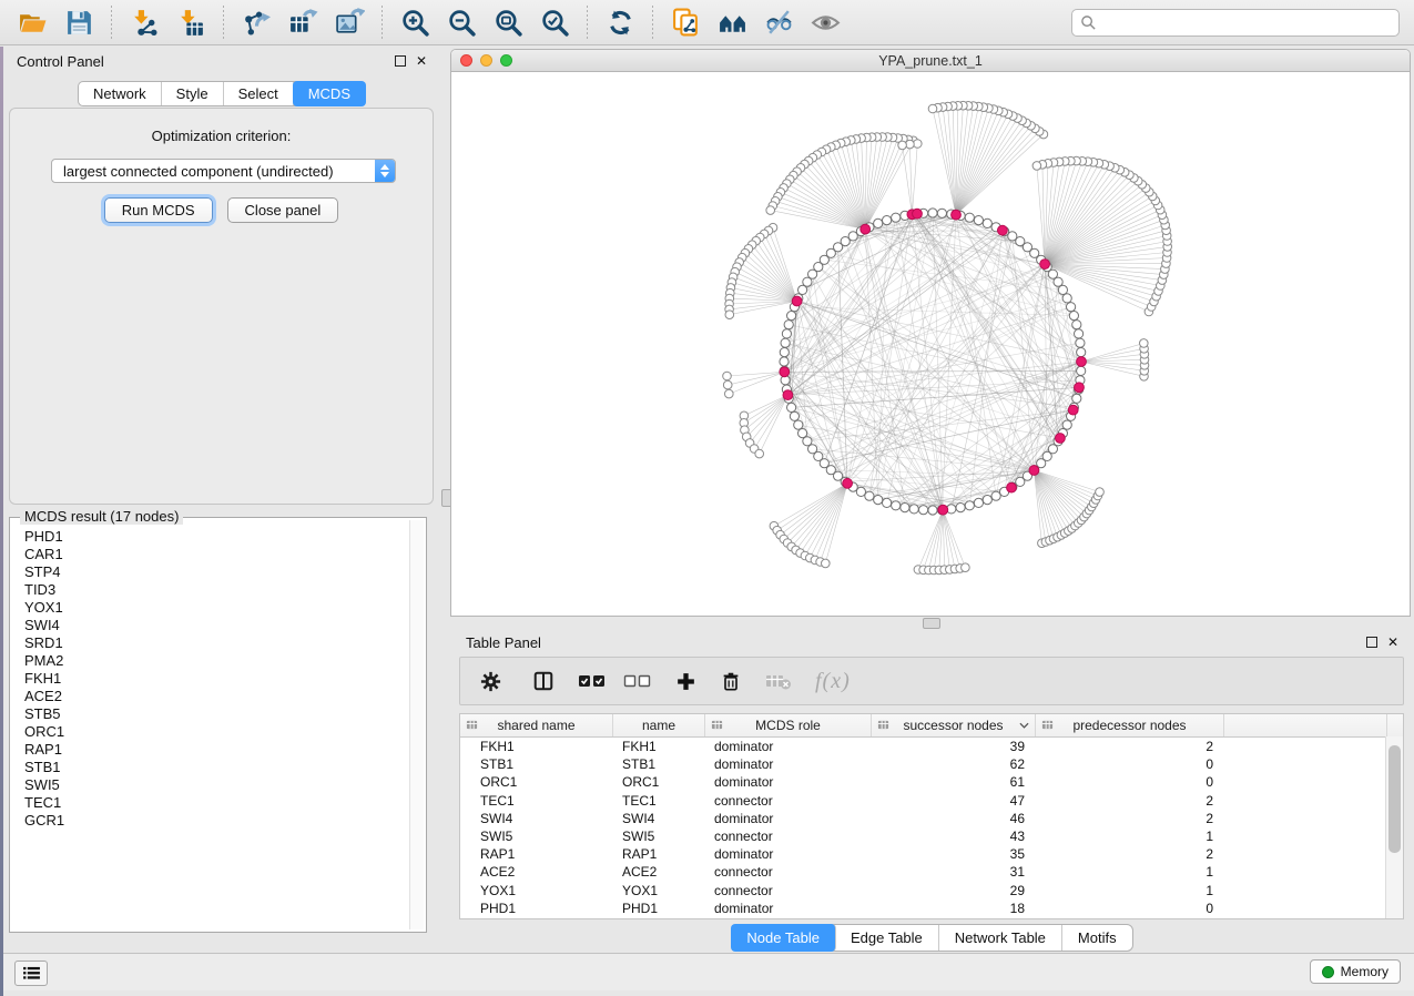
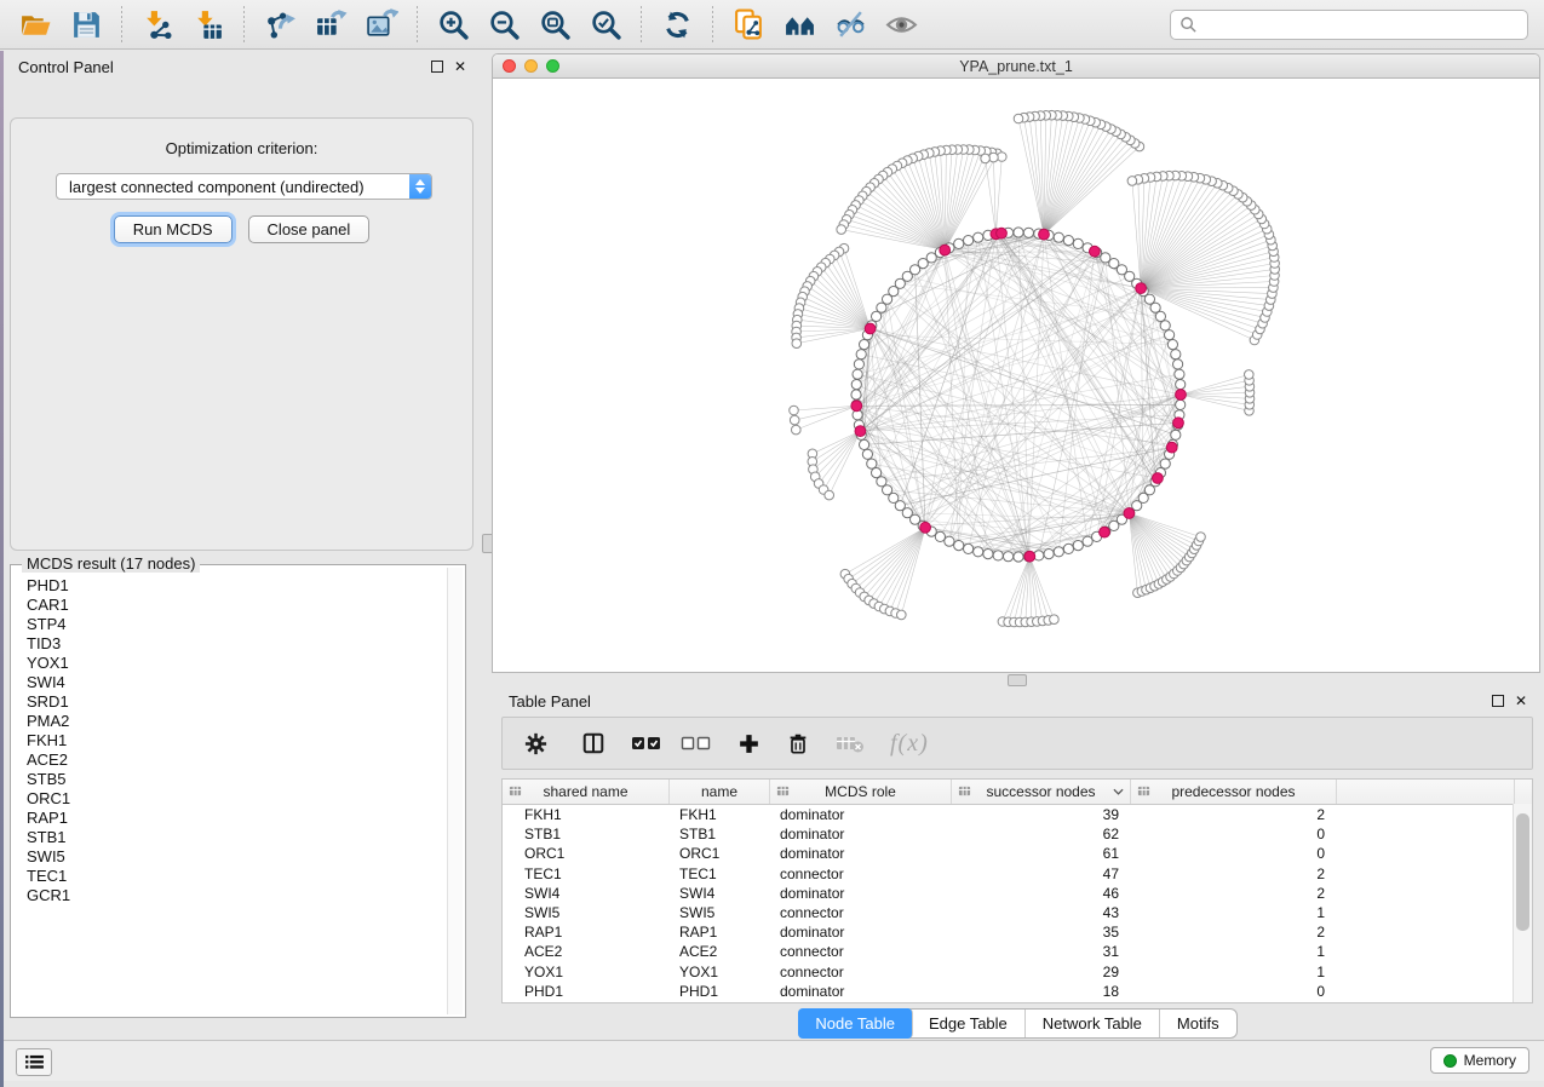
  Control Panel
  ✕
- Network
- Style
- Select
- MCDS
  Optimization criterion:
  largest connected component (undirected)
  Run MCDS
  Close panel
  MCDS result (17 nodes)
  PHD1
  CAR1
  STP4
  TID3
  YOX1
  SWI4
  SRD1
  PMA2
  FKH1
  ACE2
  STB5
  ORC1
  RAP1
  STB1
  SWI5
  TEC1
  GCR1
  YPA_prune.txt_1
  Table Panel
  ✕
  f(x)
  shared name
  name
  MCDS role
  successor nodes
  predecessor nodes
  FKH1
  FKH1
  dominator
  39
  2
  STB1
  STB1
  dominator
  62
  0
  ORC1
  ORC1
  dominator
  61
  0
  TEC1
  TEC1
  connector
  47
  2
  SWI4
  SWI4
  dominator
  46
  2
  SWI5
  SWI5
  connector
  43
  1
  RAP1
  RAP1
  dominator
  35
  2
  ACE2
  ACE2
  connector
  31
  1
  YOX1
  YOX1
  connector
  29
  1
  PHD1
  PHD1
  dominator
  18
  0
  Node Table
  Edge Table
  Network Table
  Motifs
  Memory
